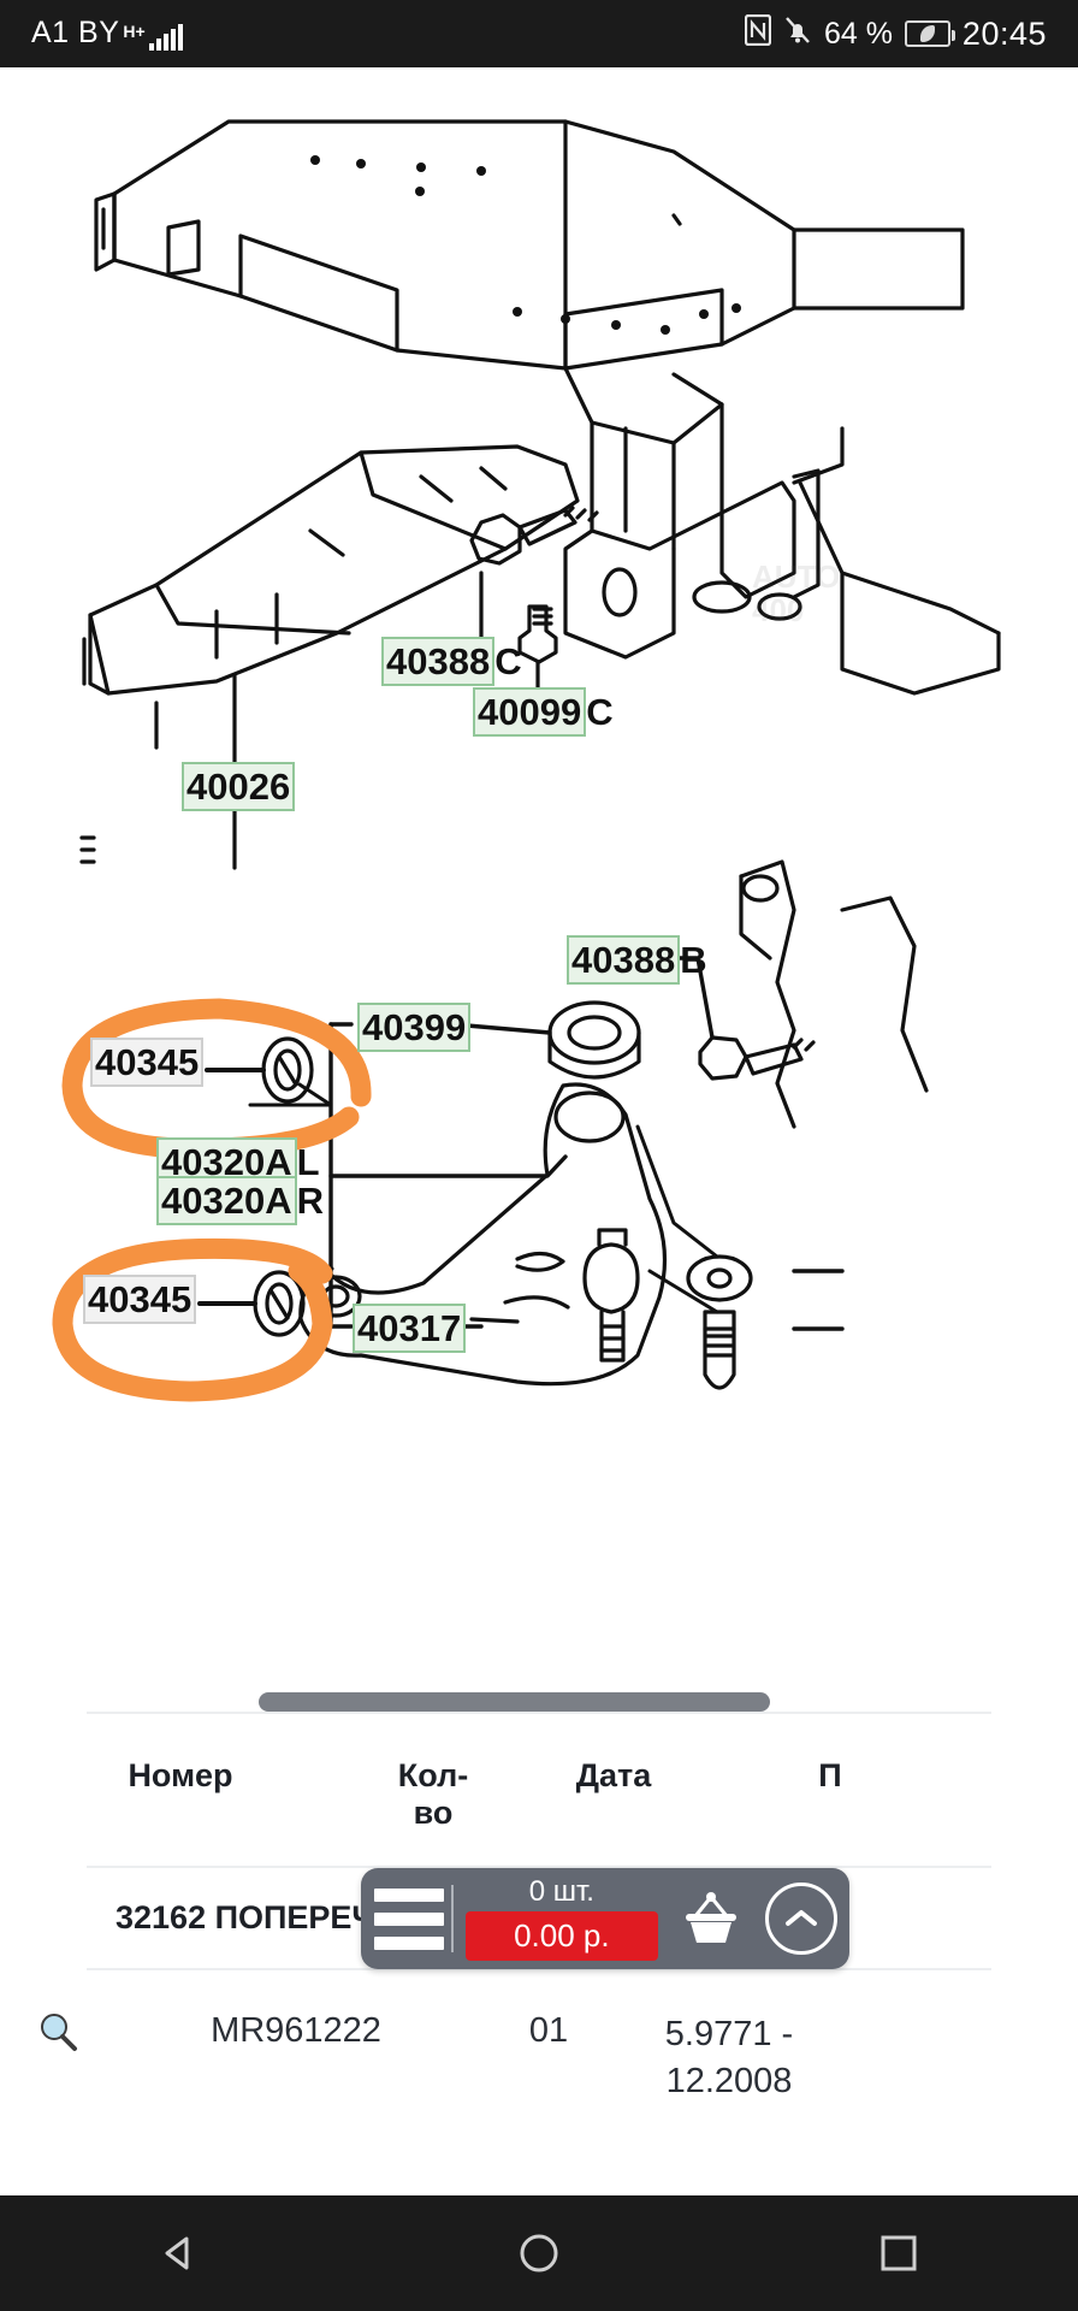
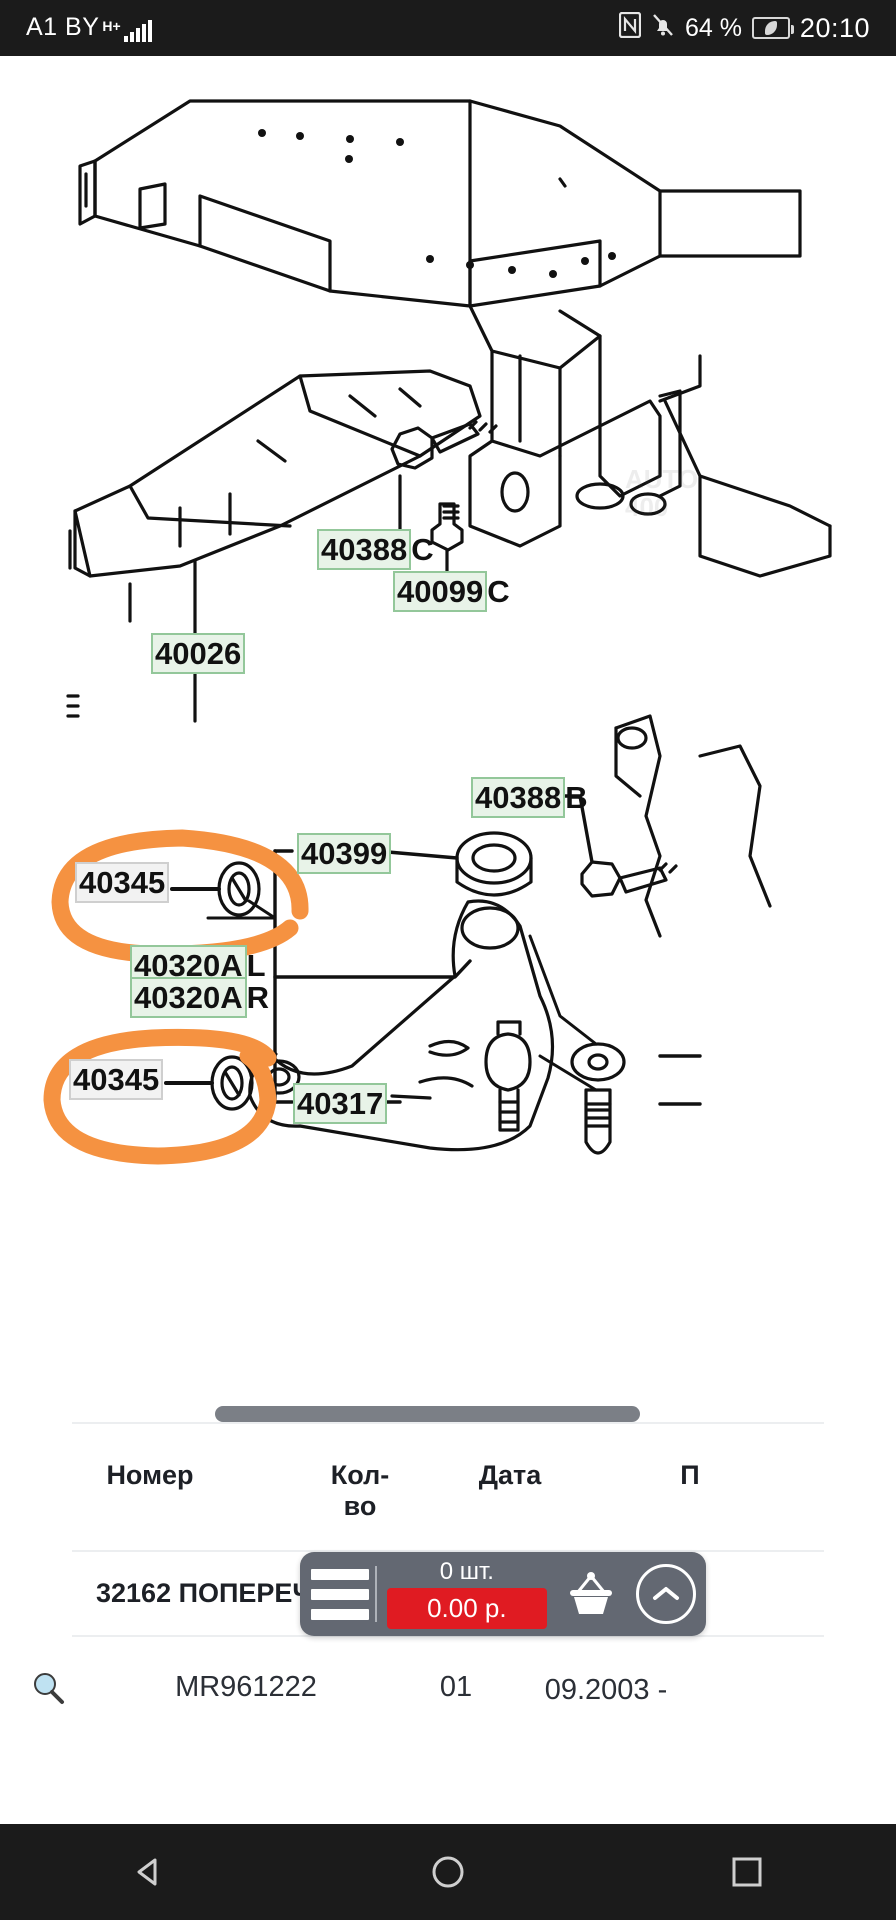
  A1 BY
  H+
  64 %
- 20:45
+ 20:10
  AUTO
  400
  40388C
  40099C
  40026
  40388B
  40399
  40345
  40320AL
  40320AR
  40345
  40317
  Номер
  Кол-
  во
  Дата
  П
  MR961222
  01
- 5.9771 -
+ 09.2003 -
- 12.2008
  0 шт.
  0.00 р.
